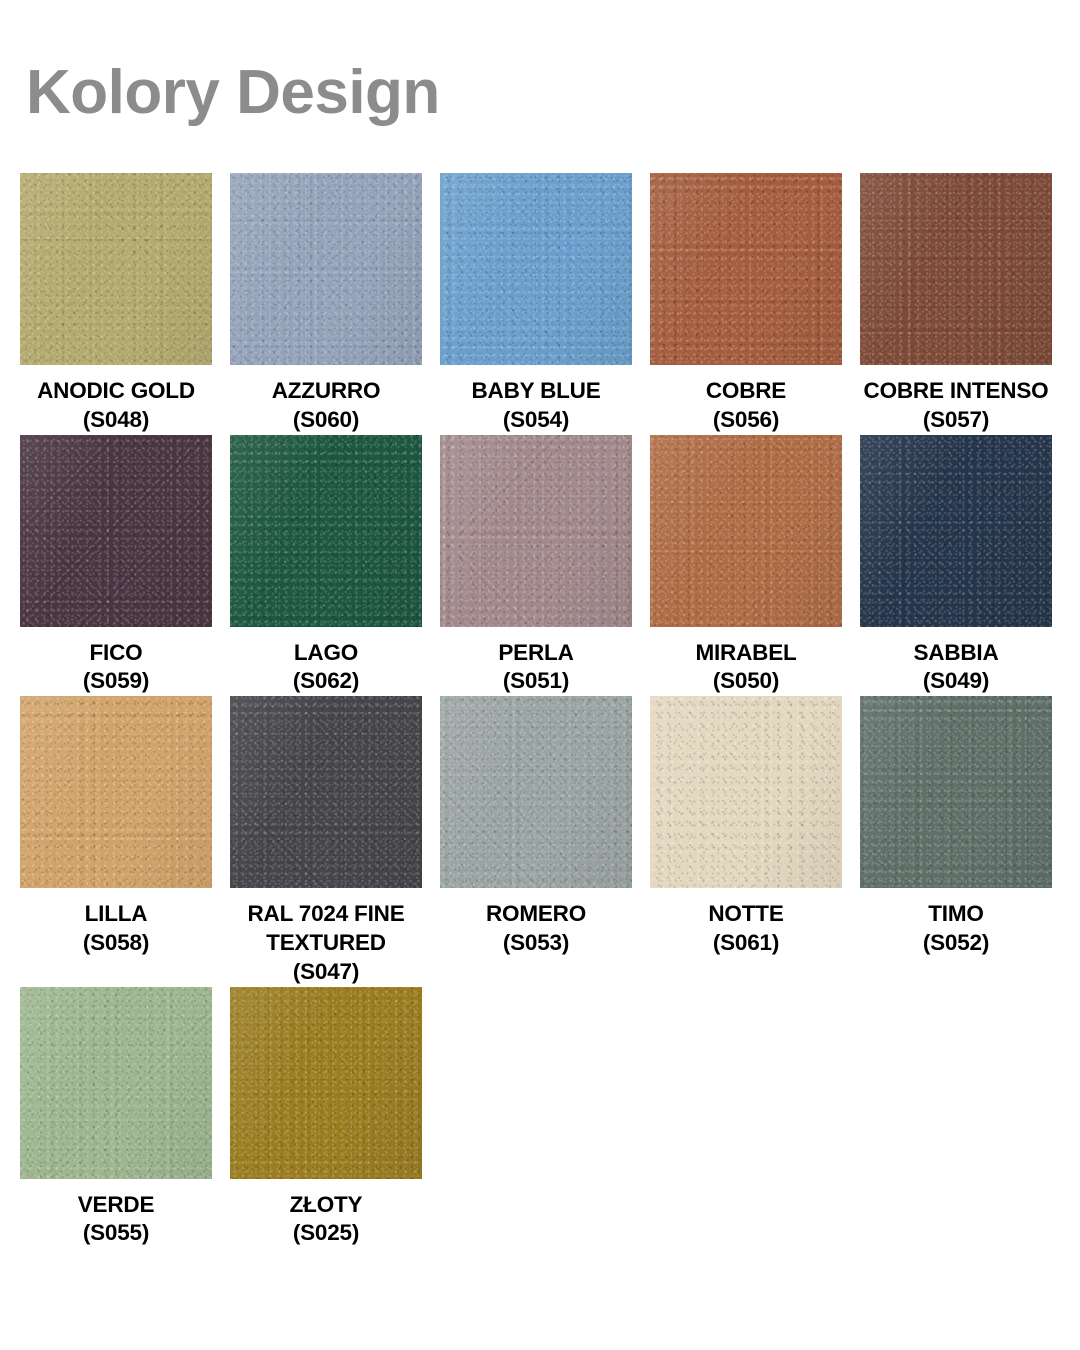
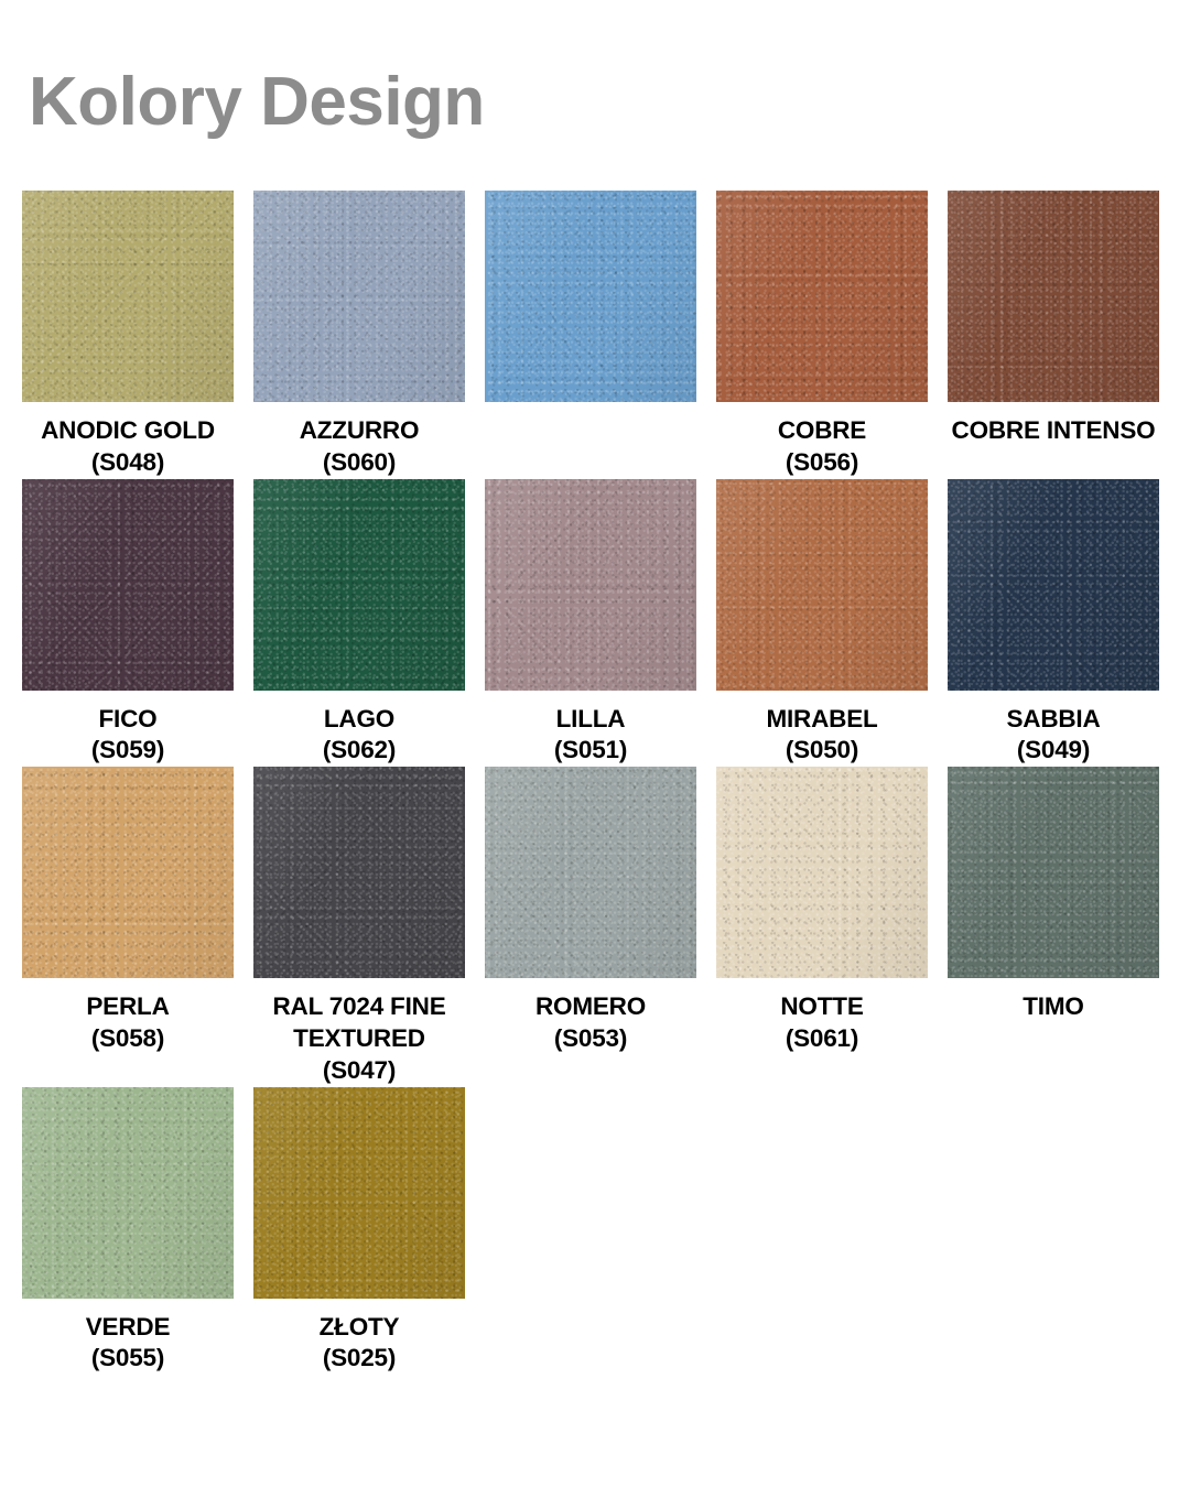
  Kolory Design
  ANODIC GOLD
  (S048)
  AZZURRO
  (S060)
- BABY BLUE
- (S054)
  COBRE
  (S056)
  COBRE INTENSO
- (S057)
  FICO
  (S059)
  LAGO
  (S062)
- PERLA
+ LILLA
  (S051)
  MIRABEL
  (S050)
  SABBIA
  (S049)
- LILLA
+ PERLA
  (S058)
  RAL 7024 FINE TEXTURED
  (S047)
  ROMERO
  (S053)
  NOTTE
  (S061)
  TIMO
- (S052)
  VERDE
  (S055)
  ZŁOTY
  (S025)
